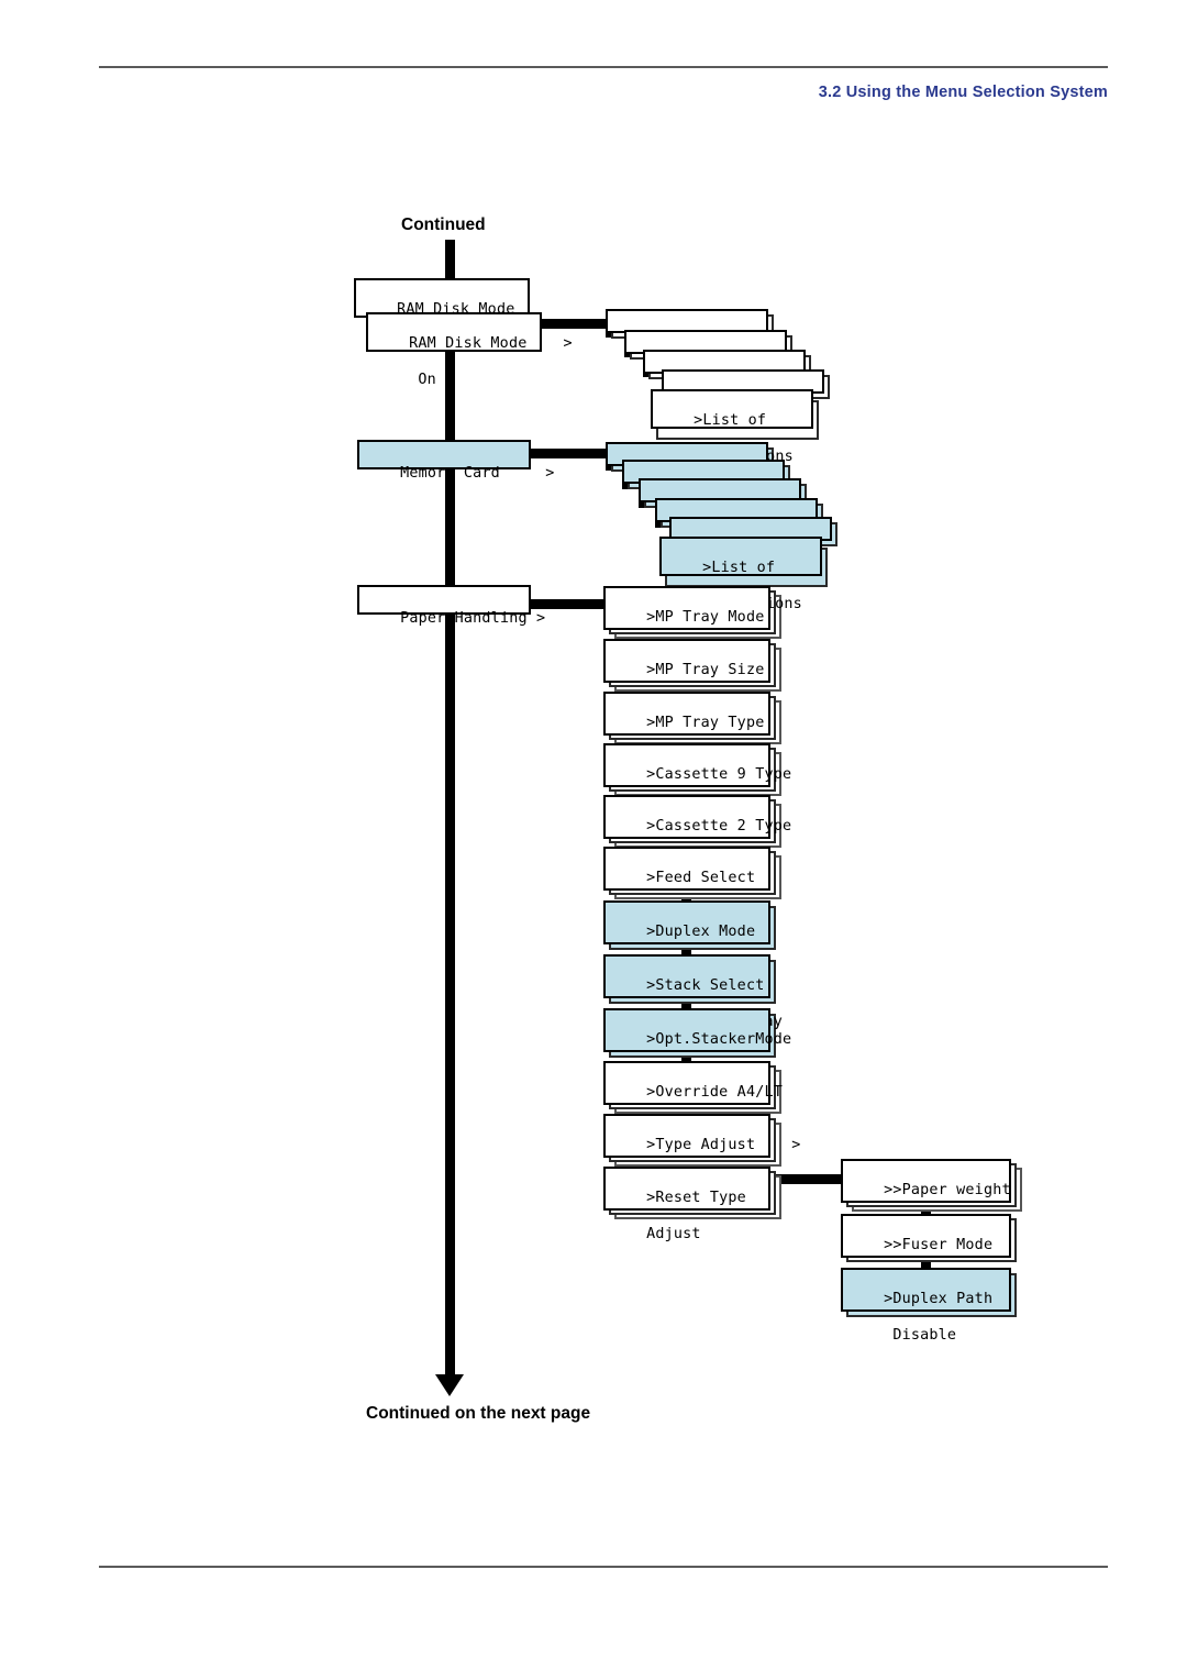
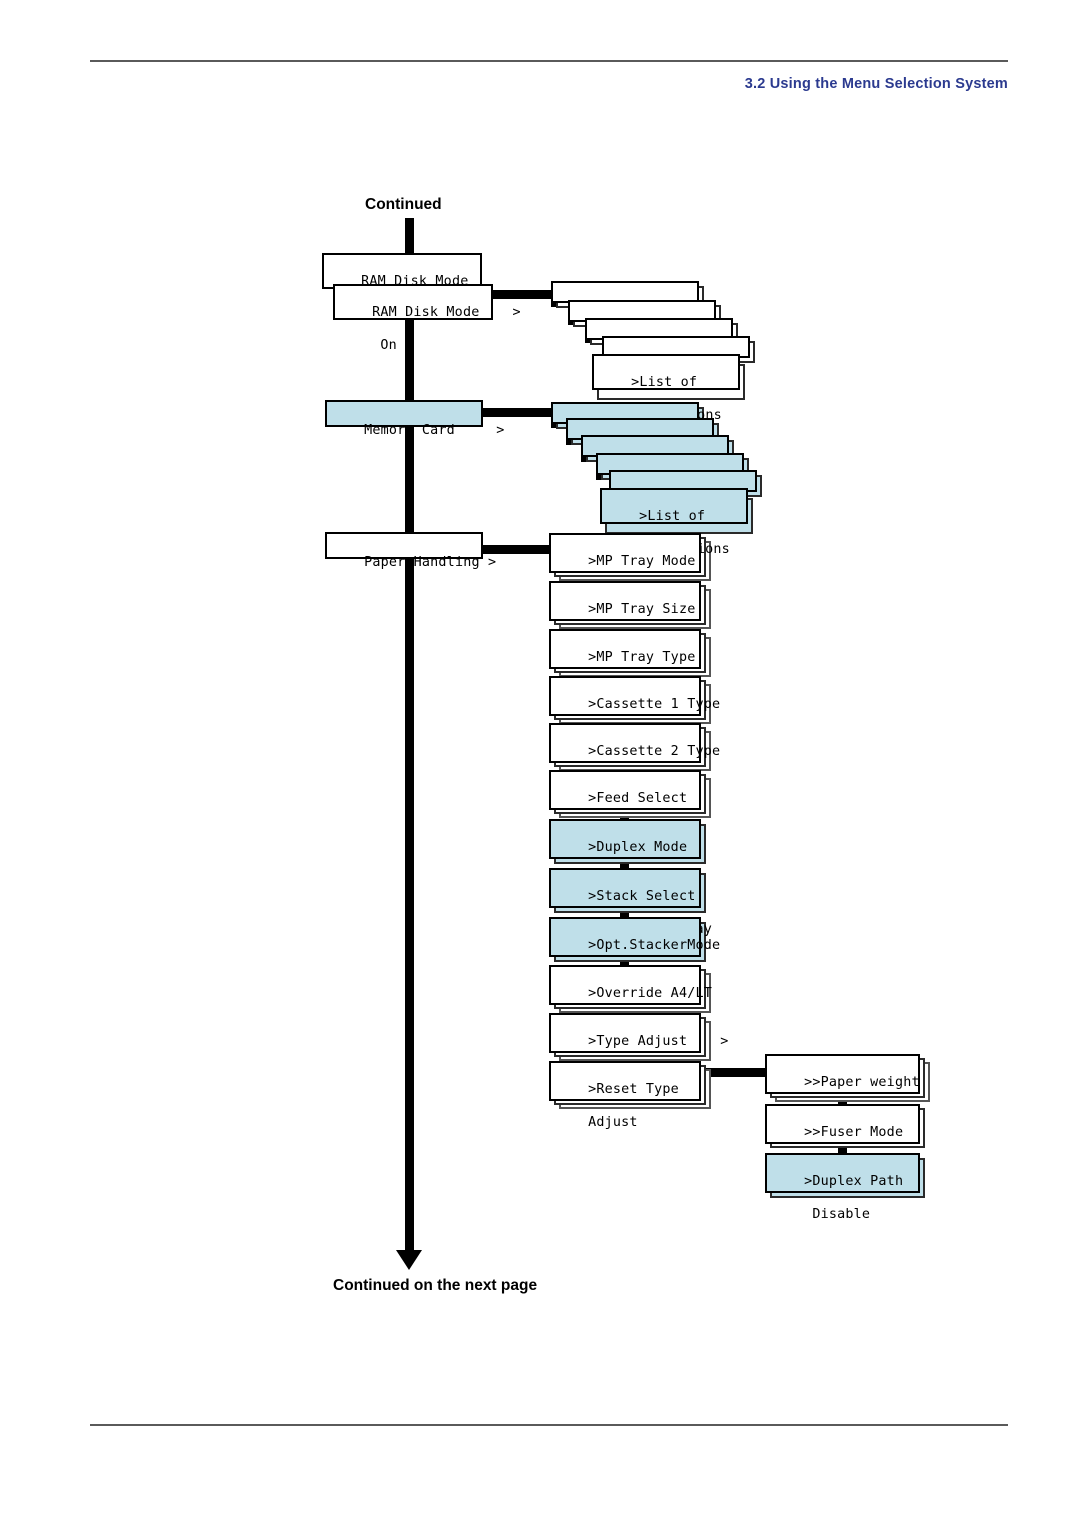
  3.2 Using the Menu Selection System
  Continued
  Continued on the next page
  RAM Disk Mode
  RAM Disk Mode >
  On
  Memory Card >
  Paper Handling >
  >List of
  >List of
  >MP Tray Mode
  >MP Tray Size
  >MP Tray Type
- >Cassette 9 Type
+ >Cassette 1 Type
  >Cassette 2 Type
  >Feed Select
  >Duplex Mode
  >Stack Select
  >Opt.StackerMode
  >Override A4/LT
  >Type Adjust >
  >Reset Type
  Adjust
  >>Paper weight
  >>Fuser Mode
  >Duplex Path
  Disable
